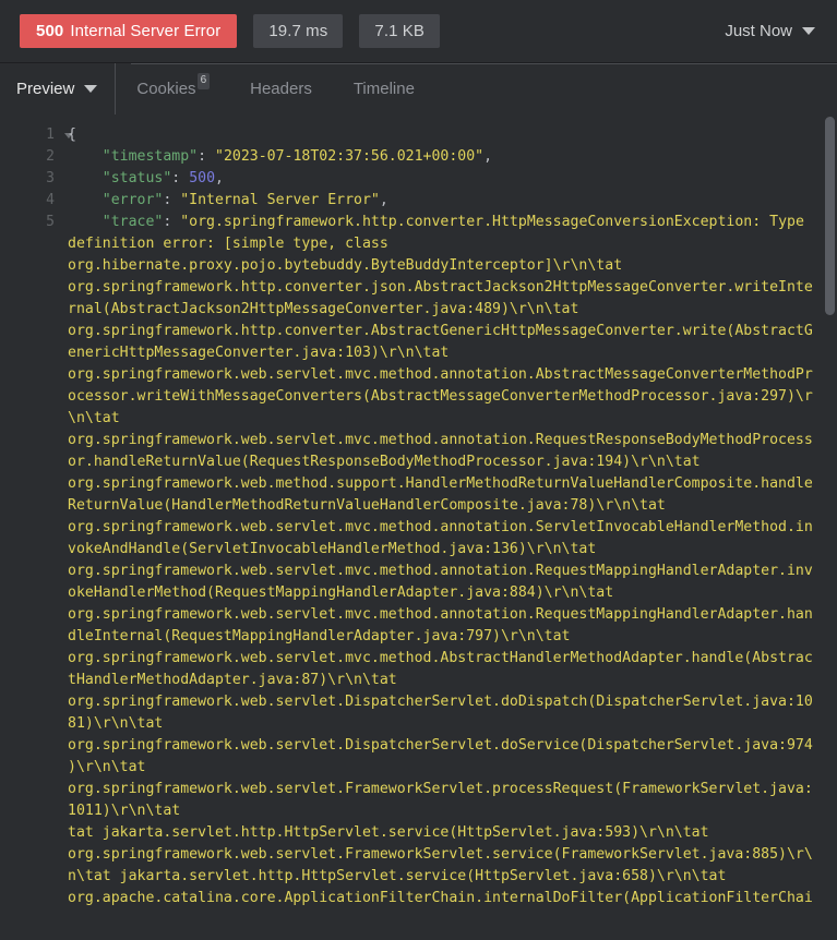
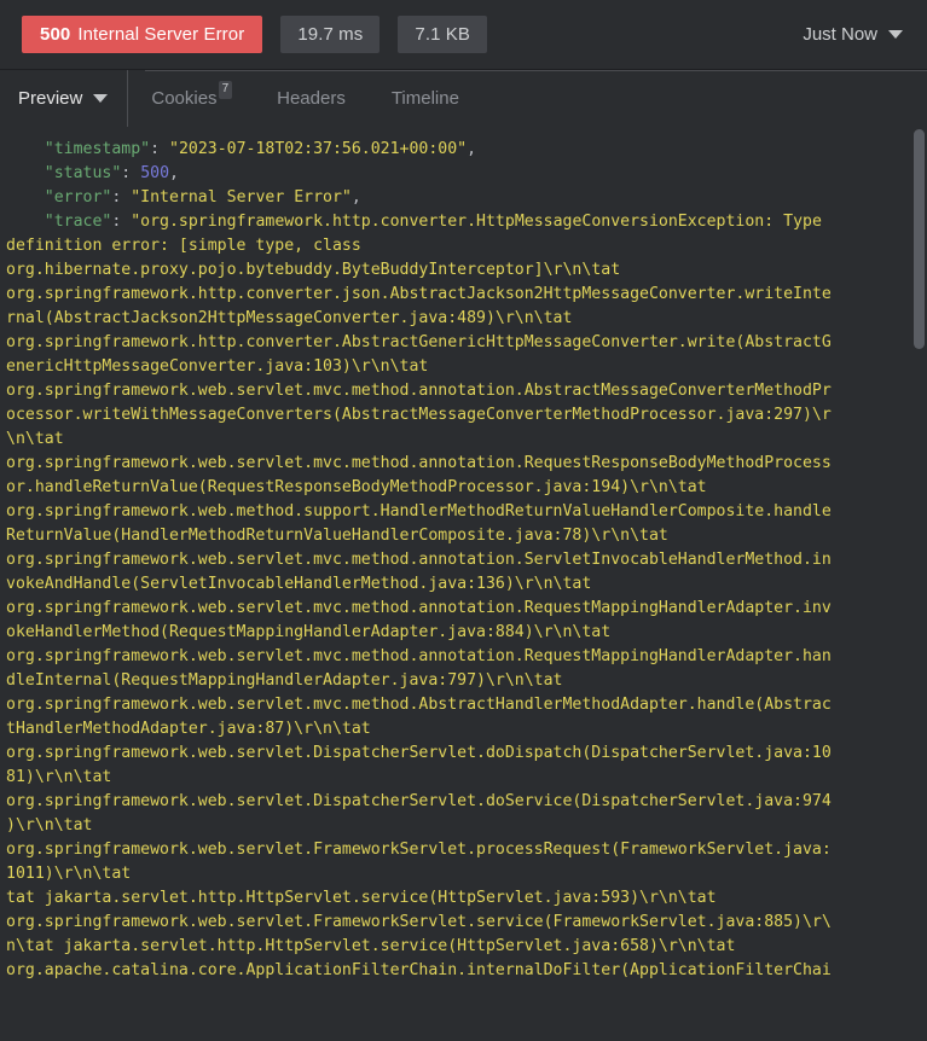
  500
  Internal Server Error
  19.7 ms
  7.1 KB
  Just Now
  Preview
  Cookies
- 6
+ 7
  Headers
  Timeline
- 1
- 2
- 3
- 4
- 5
- {
  "timestamp": "2023-07-18T02:37:56.021+00:00",
  "status": 500,
  "error": "Internal Server Error",
  "trace": "org.springframework.http.converter.HttpMessageConversionException: Type
  definition error: [simple type, class
  org.hibernate.proxy.pojo.bytebuddy.ByteBuddyInterceptor]\r\n\tat
  org.springframework.http.converter.json.AbstractJackson2HttpMessageConverter.writeInte
  rnal(AbstractJackson2HttpMessageConverter.java:489)\r\n\tat
  org.springframework.http.converter.AbstractGenericHttpMessageConverter.write(AbstractG
  enericHttpMessageConverter.java:103)\r\n\tat
  org.springframework.web.servlet.mvc.method.annotation.AbstractMessageConverterMethodPr
  ocessor.writeWithMessageConverters(AbstractMessageConverterMethodProcessor.java:297)\r
  \n\tat
  org.springframework.web.servlet.mvc.method.annotation.RequestResponseBodyMethodProcess
  or.handleReturnValue(RequestResponseBodyMethodProcessor.java:194)\r\n\tat
  org.springframework.web.method.support.HandlerMethodReturnValueHandlerComposite.handle
  ReturnValue(HandlerMethodReturnValueHandlerComposite.java:78)\r\n\tat
  org.springframework.web.servlet.mvc.method.annotation.ServletInvocableHandlerMethod.in
  vokeAndHandle(ServletInvocableHandlerMethod.java:136)\r\n\tat
  org.springframework.web.servlet.mvc.method.annotation.RequestMappingHandlerAdapter.inv
  okeHandlerMethod(RequestMappingHandlerAdapter.java:884)\r\n\tat
  org.springframework.web.servlet.mvc.method.annotation.RequestMappingHandlerAdapter.han
  dleInternal(RequestMappingHandlerAdapter.java:797)\r\n\tat
  org.springframework.web.servlet.mvc.method.AbstractHandlerMethodAdapter.handle(Abstrac
  tHandlerMethodAdapter.java:87)\r\n\tat
  org.springframework.web.servlet.DispatcherServlet.doDispatch(DispatcherServlet.java:10
  81)\r\n\tat
  org.springframework.web.servlet.DispatcherServlet.doService(DispatcherServlet.java:974
  )\r\n\tat
  org.springframework.web.servlet.FrameworkServlet.processRequest(FrameworkServlet.java:
  1011)\r\n\tat
  tat jakarta.servlet.http.HttpServlet.service(HttpServlet.java:593)\r\n\tat
  org.springframework.web.servlet.FrameworkServlet.service(FrameworkServlet.java:885)\r\
  n\tat jakarta.servlet.http.HttpServlet.service(HttpServlet.java:658)\r\n\tat
  org.apache.catalina.core.ApplicationFilterChain.internalDoFilter(ApplicationFilterChai
